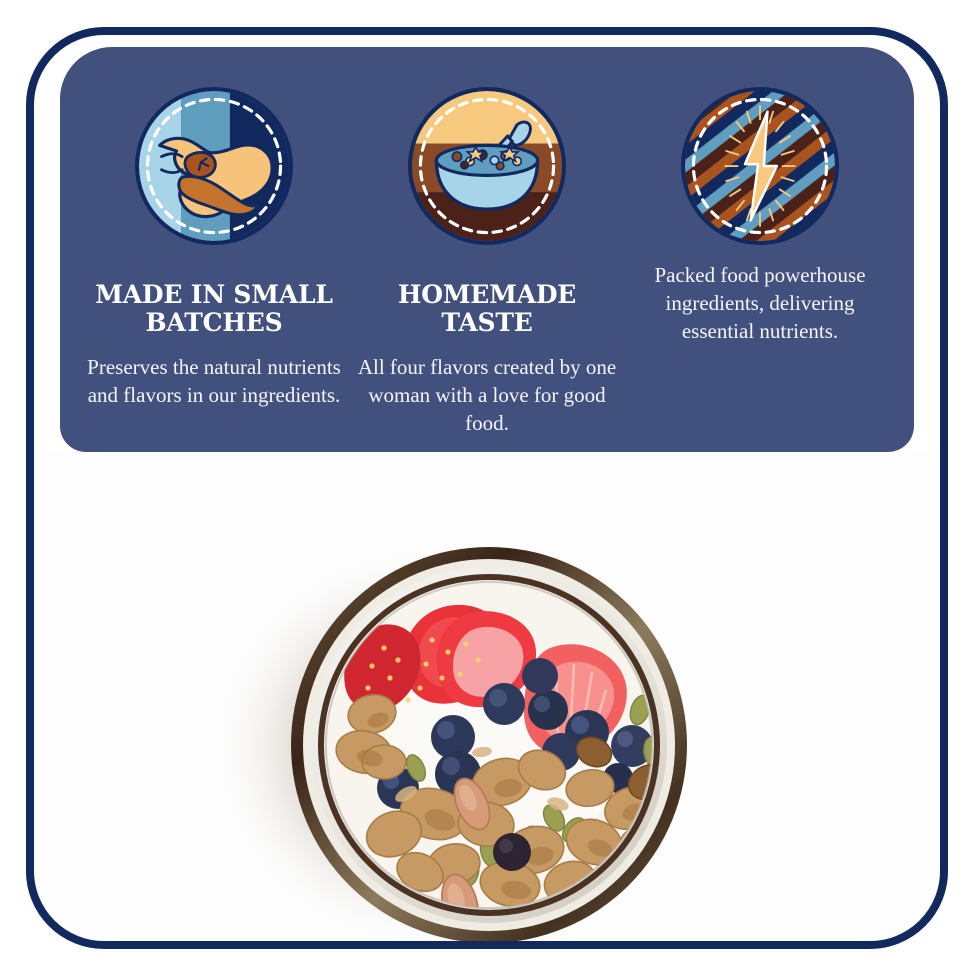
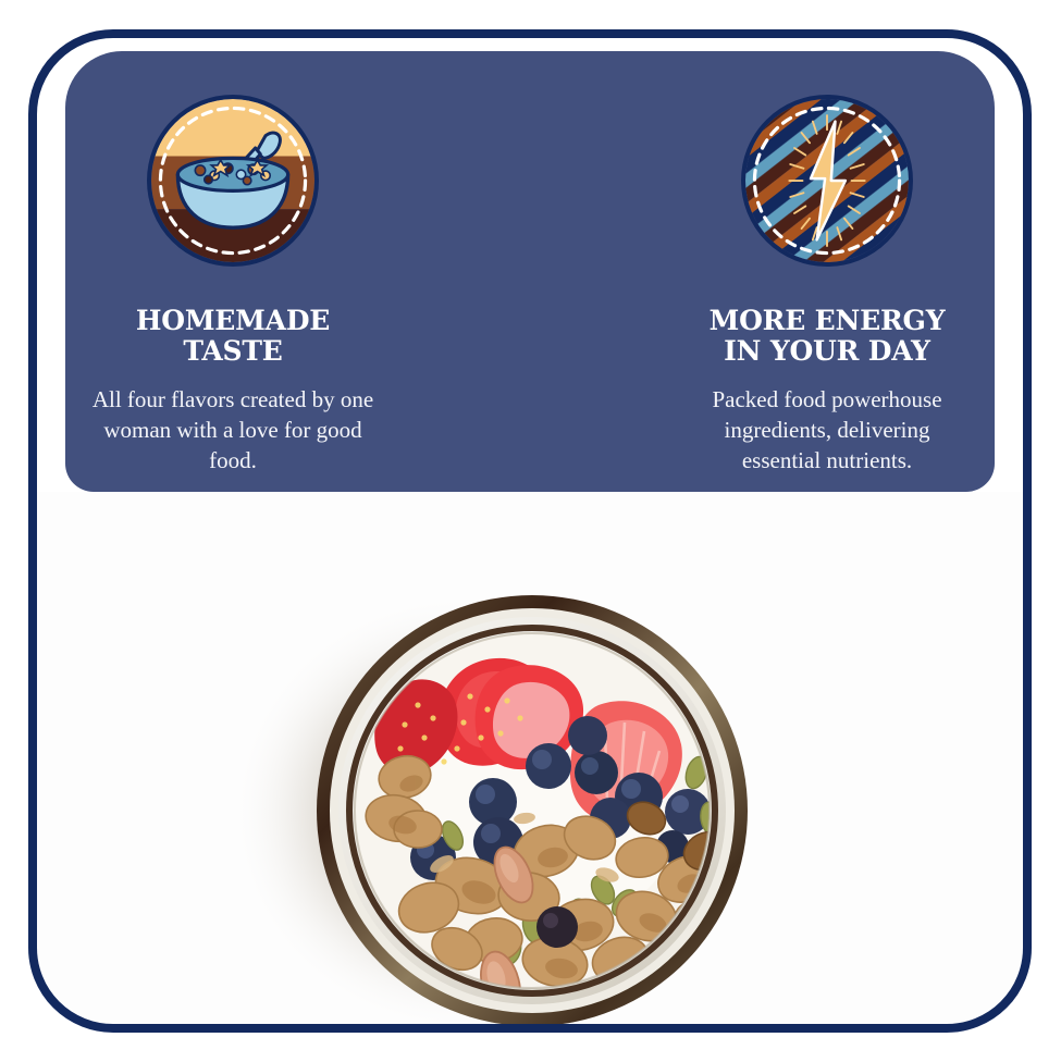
- MADE IN SMALL BATCHES
- Preserves the natural nutrients and flavors in our ingredients.
  HOMEMADE TASTE
  All four flavors created by one woman with a love for good food.
+ MORE ENERGY IN YOUR DAY
  Packed food powerhouse ingredients, delivering essential nutrients.
